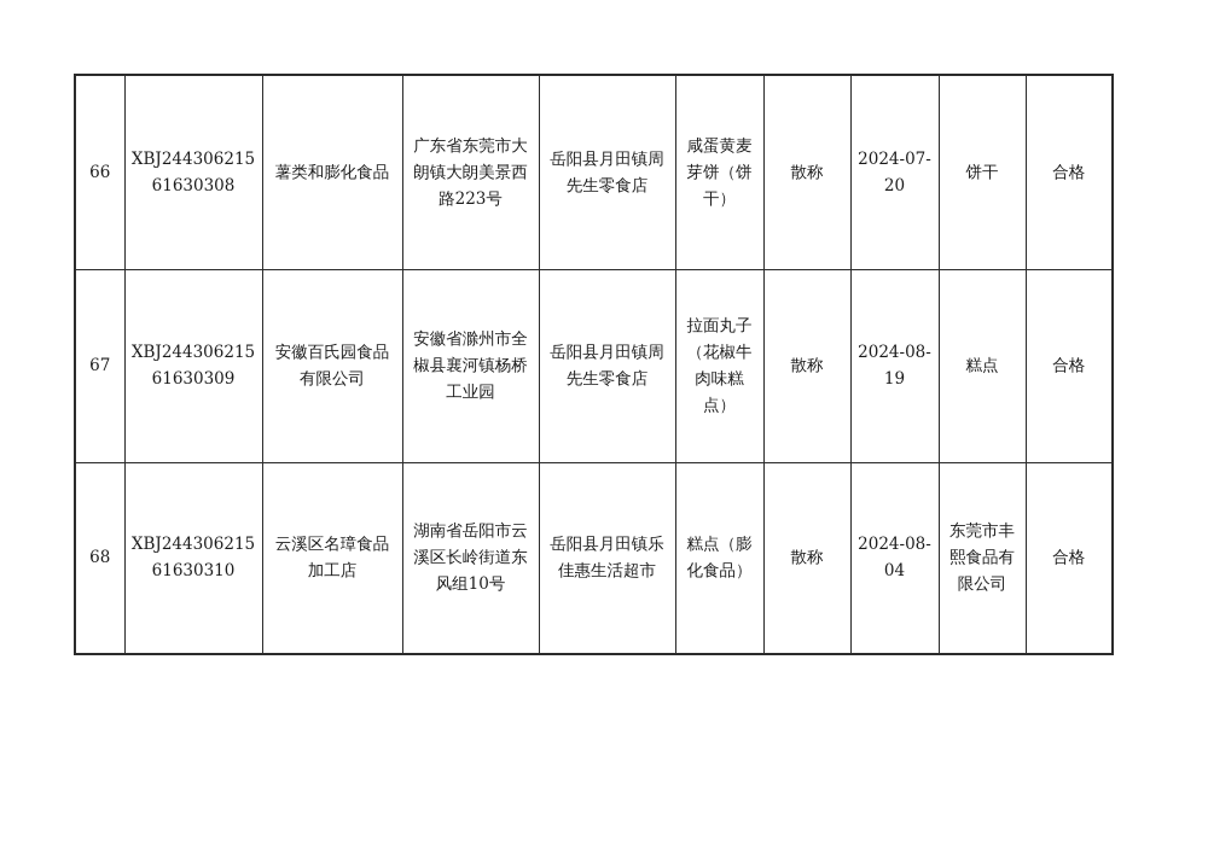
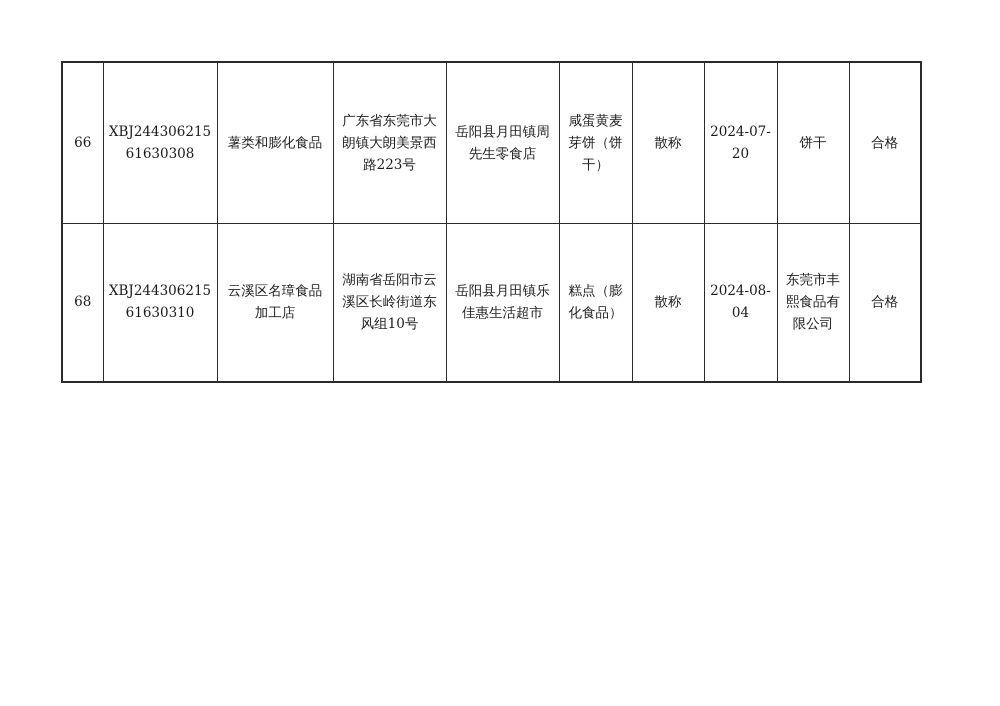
  66	XBJ24430621561630308	薯类和膨化食品	广东省东莞市大朗镇大朗美景西路223号	岳阳县月田镇周先生零食店	咸蛋黄麦芽饼（饼干）	散称	2024-07-20	饼干	合格
- 67	XBJ24430621561630309	安徽百氏园食品有限公司	安徽省滁州市全椒县襄河镇杨桥工业园	岳阳县月田镇周先生零食店	拉面丸子（花椒牛肉味糕点）	散称	2024-08-19	糕点	合格
  68	XBJ24430621561630310	云溪区名璋食品加工店	湖南省岳阳市云溪区长岭街道东风组10号	岳阳县月田镇乐佳惠生活超市	糕点（膨化食品）	散称	2024-08-04	东莞市丰熙食品有限公司	合格
